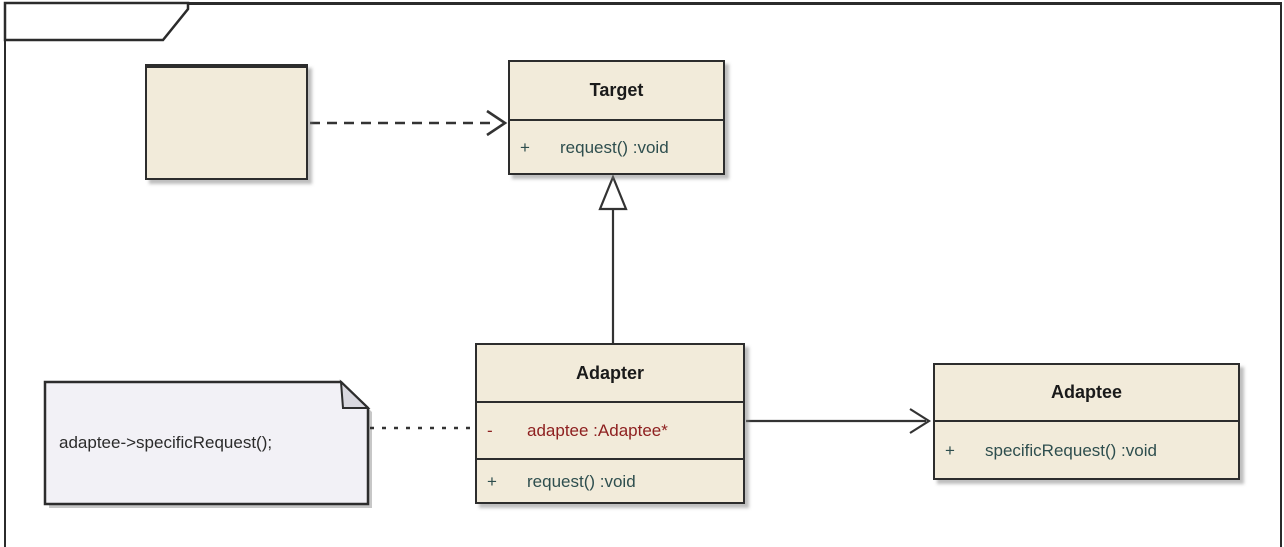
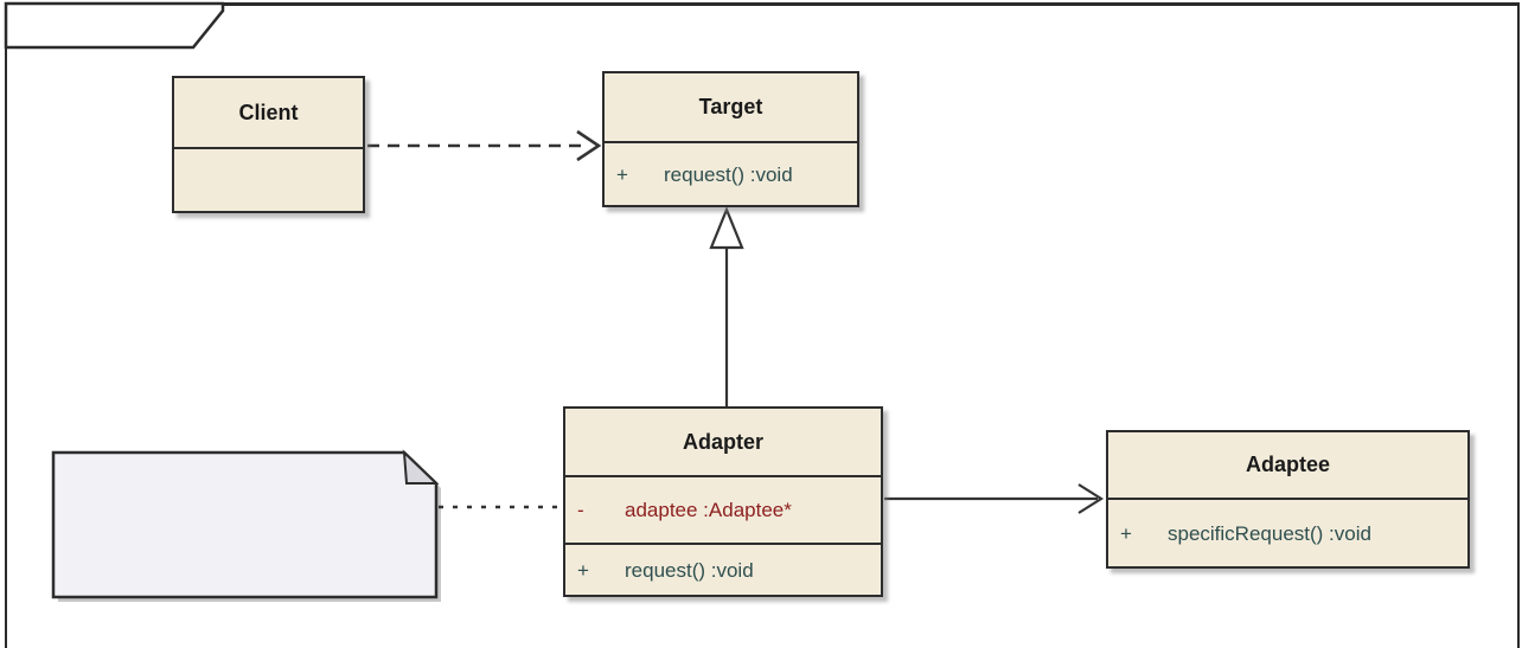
+ Client
  Target
  +
  request() :void
  Adapter
  -
  adaptee :Adaptee*
  +
  request() :void
  Adaptee
  +
  specificRequest() :void
- adaptee->specificRequest();
